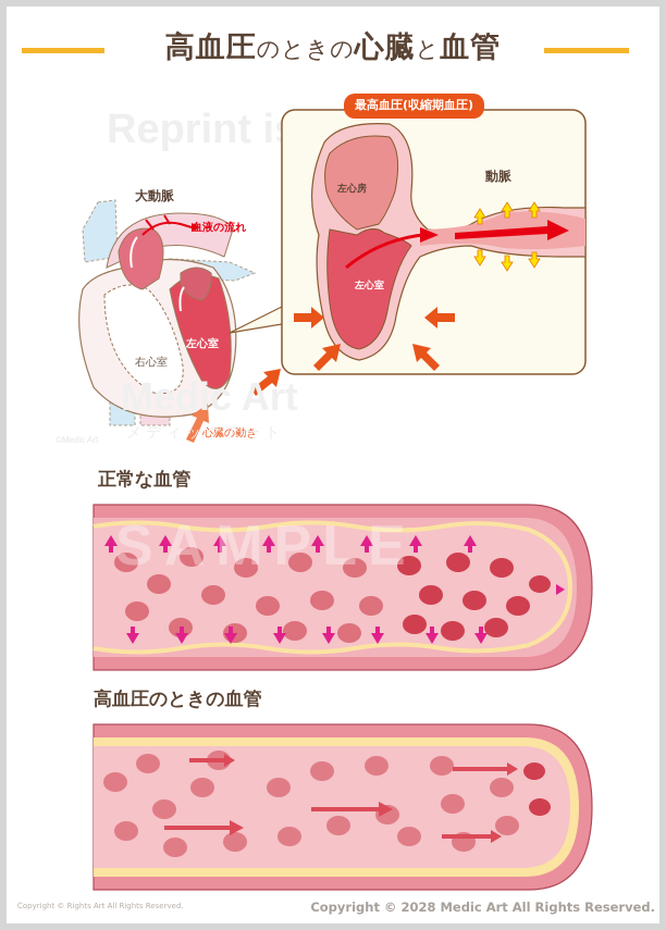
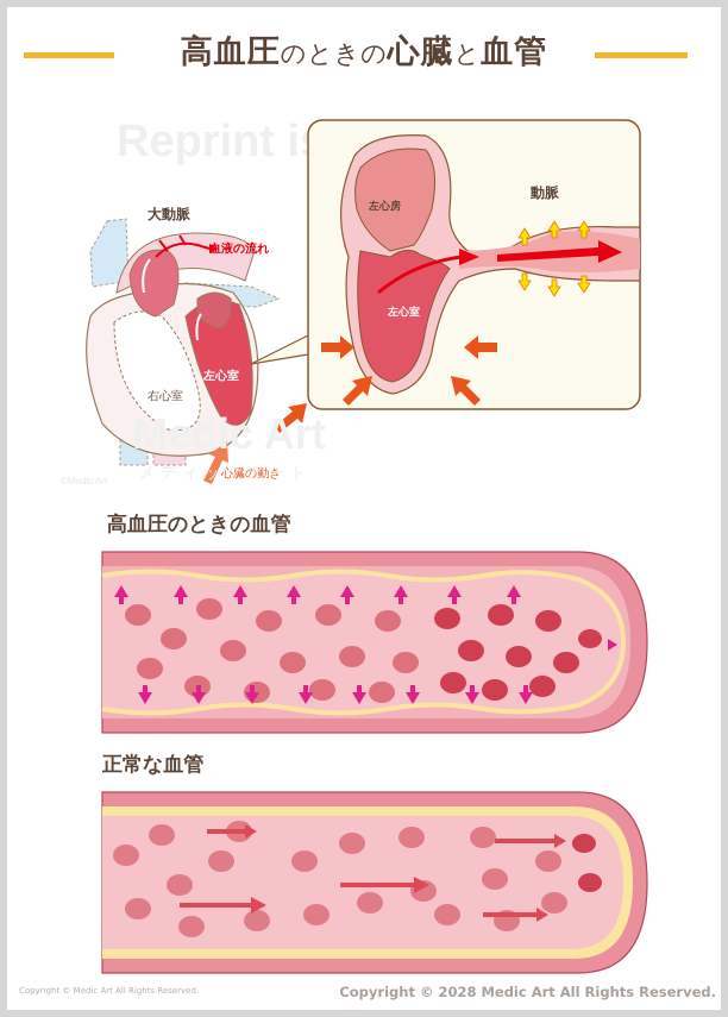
  高血圧のときの心臓と血管
  大動脈
  血液の流れ
  左心室
  右心室
  心臓の動き
  Medic Art
  メ デ ィ ッ ク ア ー ト
- 最高血圧(収縮期血圧)
  左心房
  左心室
  動脈
- 正常な血管
+ 高血圧のときの血管
- SAMPLE
- 高血圧のときの血管
+ 正常な血管
- Copyright © Rights Art All Rights Reserved.
+ Copyright © Medic Art All Rights Reserved.
  Copyright © 2028 Medic Art All Rights Reserved.
